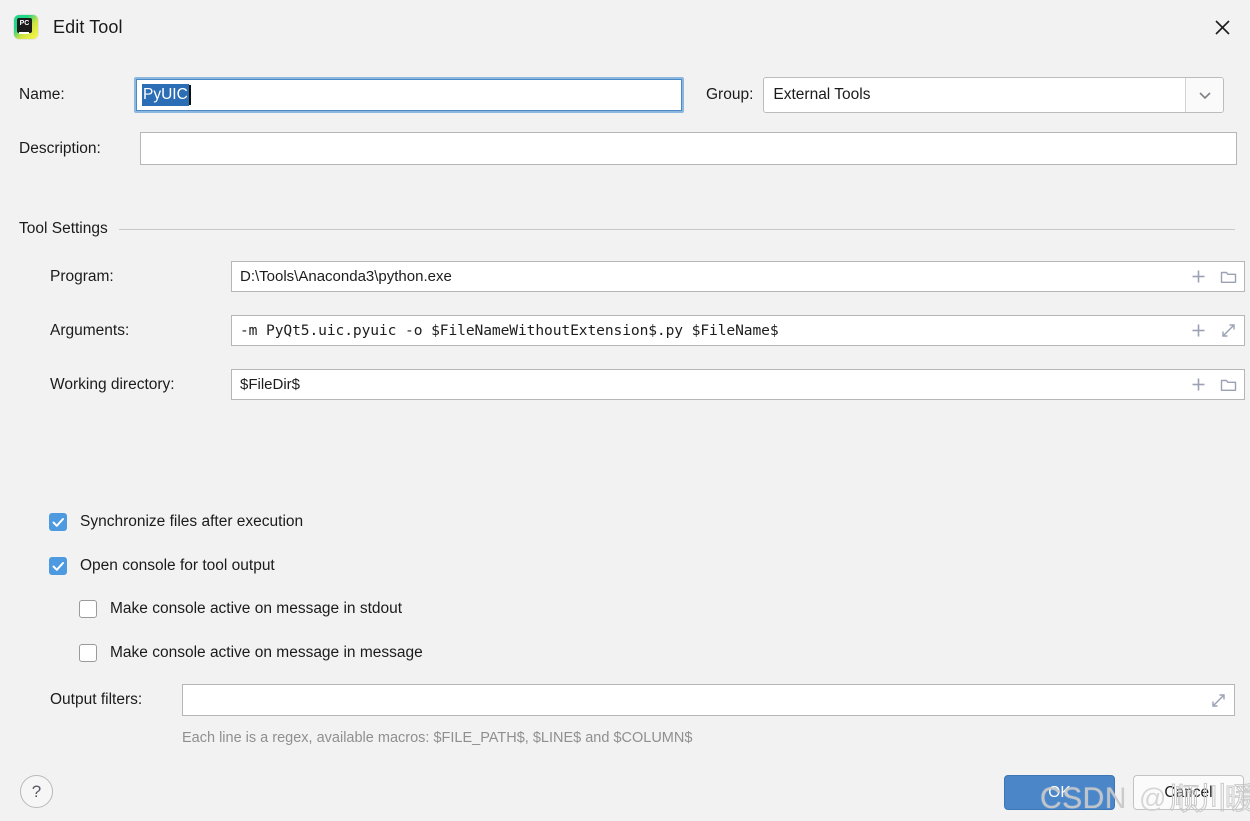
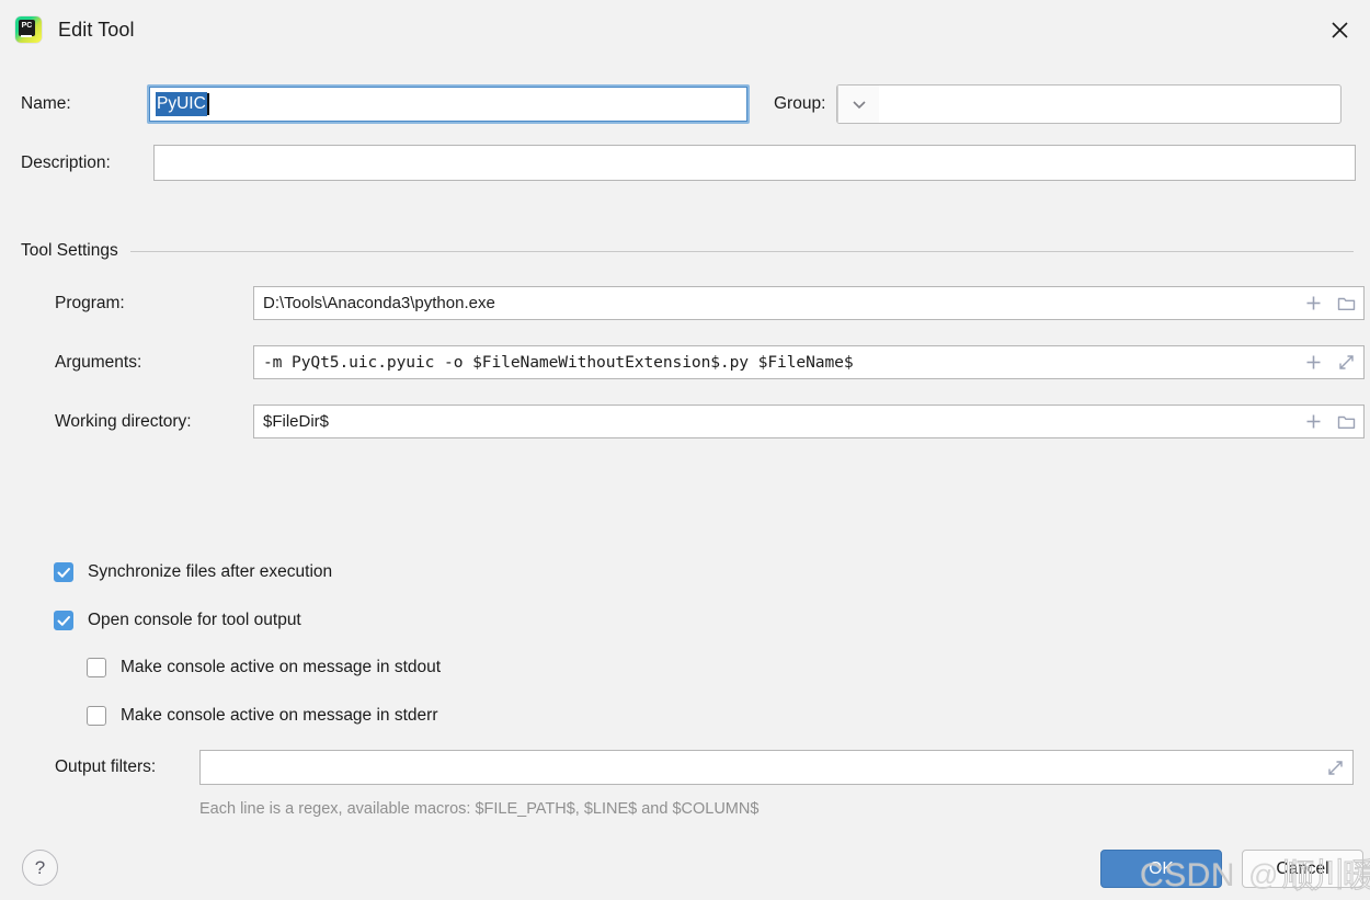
  Edit Tool
  Name:
  PyUIC
  Group:
- External Tools
  Description:
  Tool Settings
  Program:
  D:\Tools\Anaconda3\python.exe
  Arguments:
  -m PyQt5.uic.pyuic -o $FileNameWithoutExtension$.py $FileName$
  Working directory:
  $FileDir$
  Synchronize files after execution
  Open console for tool output
  Make console active on message in stdout
- Make console active on message in message
+ Make console active on message in stderr
  Output filters:
  Each line is a regex, available macros: $FILE_PATH$, $LINE$ and $COLUMN$
  ?
  OK
  Cancel
  CSDN
  @
  顺川暖
